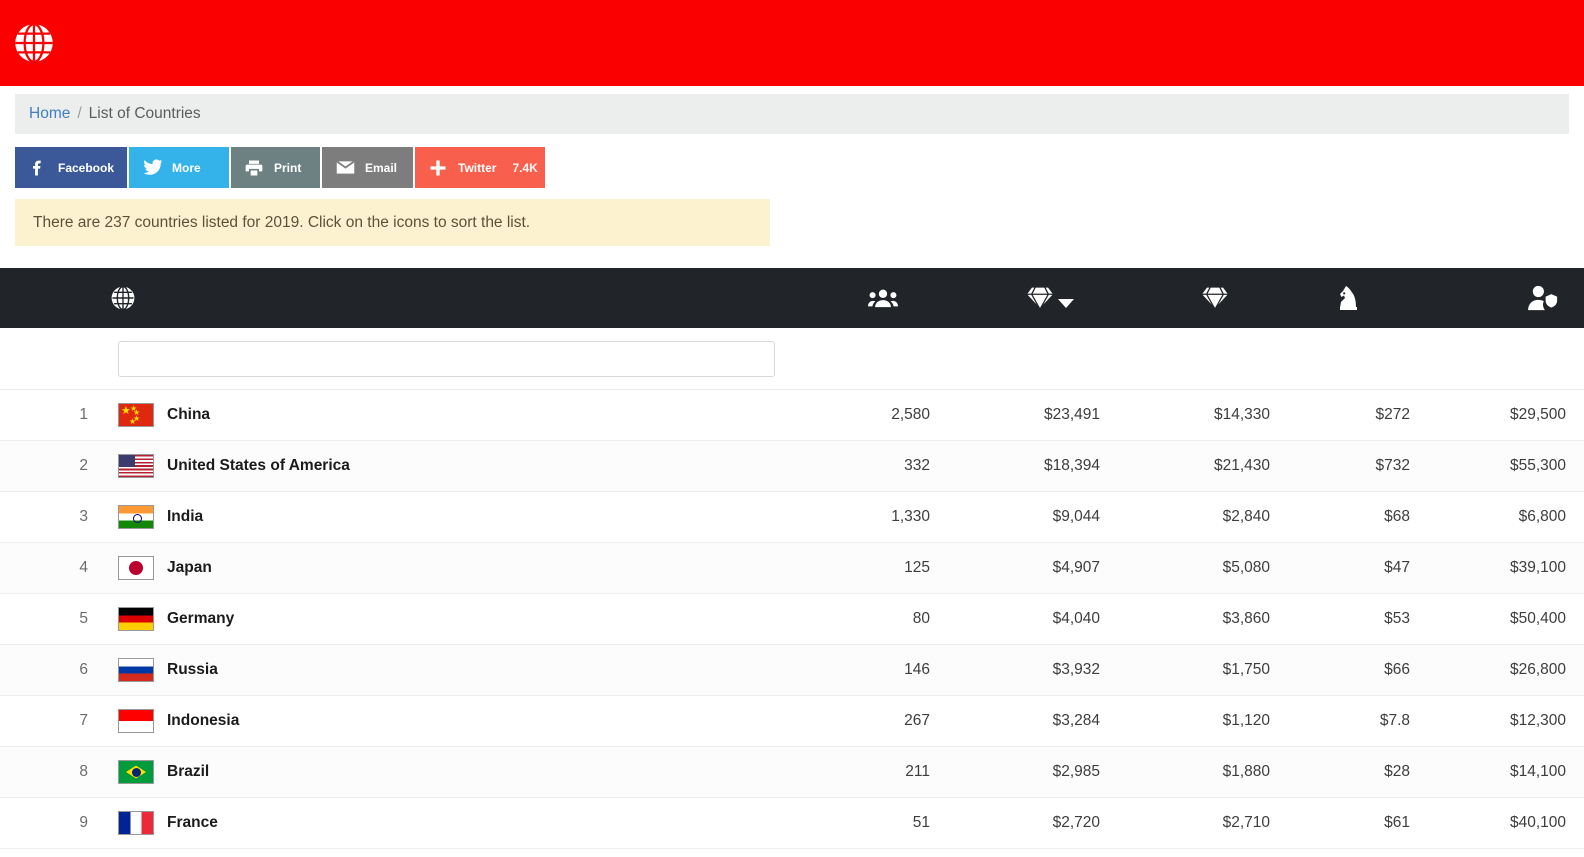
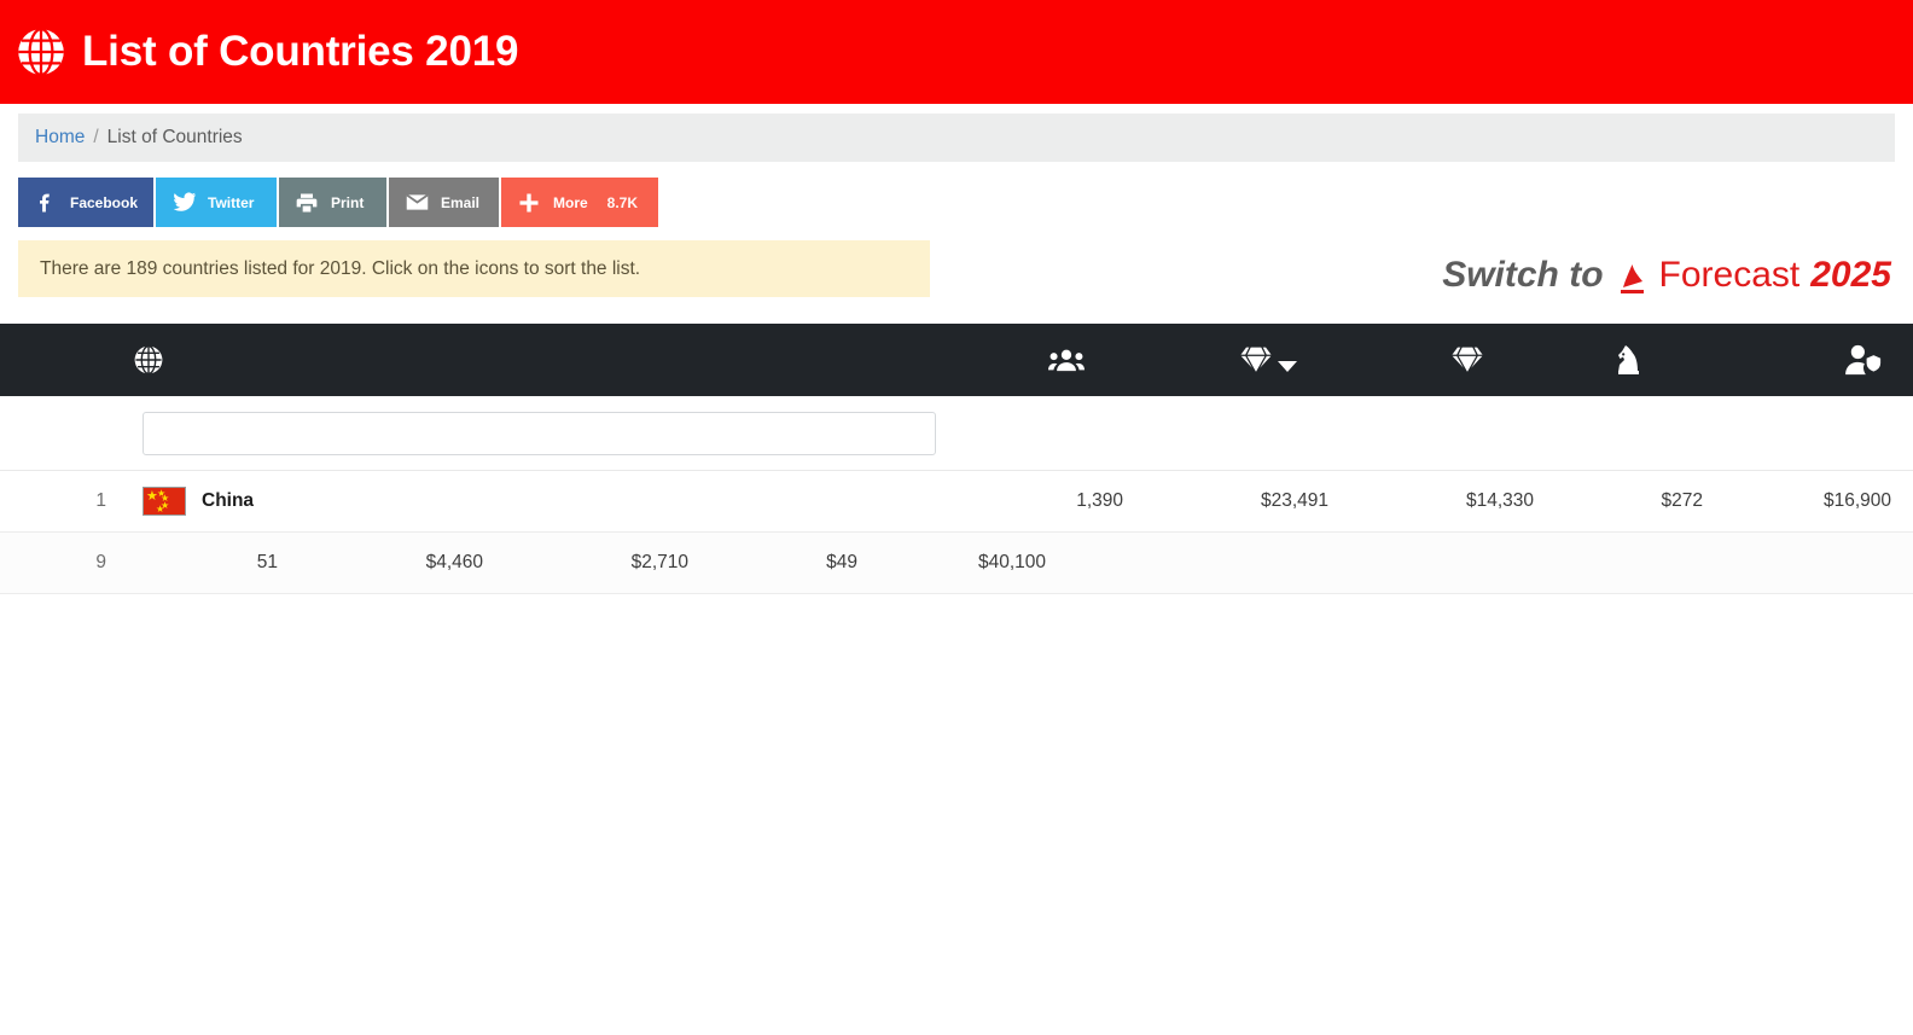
+ List of Countries 2019
  Home
  /
  List of Countries
  Facebook
- More
+ Twitter
  Print
  Email
- Twitter
+ More
- 7.4K
+ 8.7K
- There are 237 countries listed for 2019. Click on the icons to sort the list.
+ There are 189 countries listed for 2019. Click on the icons to sort the list.
+ Switch to
+ Forecast
+ 2025
  1
  ★
  ★
  ★
  ★
  ★
  China
- 2,580
+ 1,390
  $23,491
  $14,330
  $272
- $29,500
+ $16,900
- 2
- United States of America
- 332
- $18,394
- $21,430
- $732
- $55,300
- 3
- India
- 1,330
- $9,044
- $2,840
- $68
- $6,800
- 4
- Japan
- 125
- $4,907
- $5,080
- $47
- $39,100
- 5
- Germany
- 80
- $4,040
- $3,860
- $53
- $50,400
- 6
- Russia
- 146
- $3,932
- $1,750
- $66
- $26,800
- 7
- Indonesia
- 267
- $3,284
- $1,120
- $7.8
- $12,300
- 8
- Brazil
- 211
- $2,985
- $1,880
- $28
- $14,100
  9
- France
  51
- $2,720
+ $4,460
  $2,710
- $61
+ $49
  $40,100
